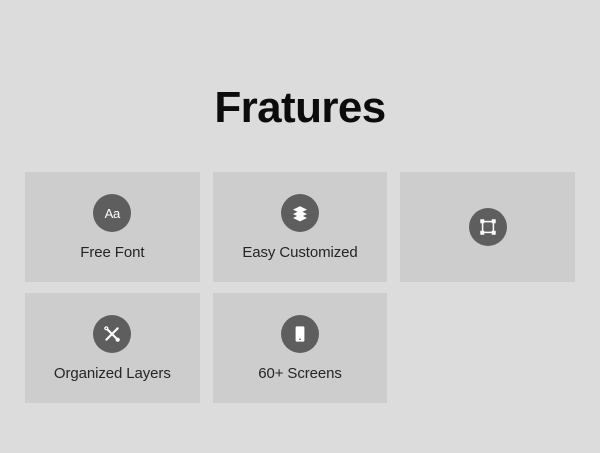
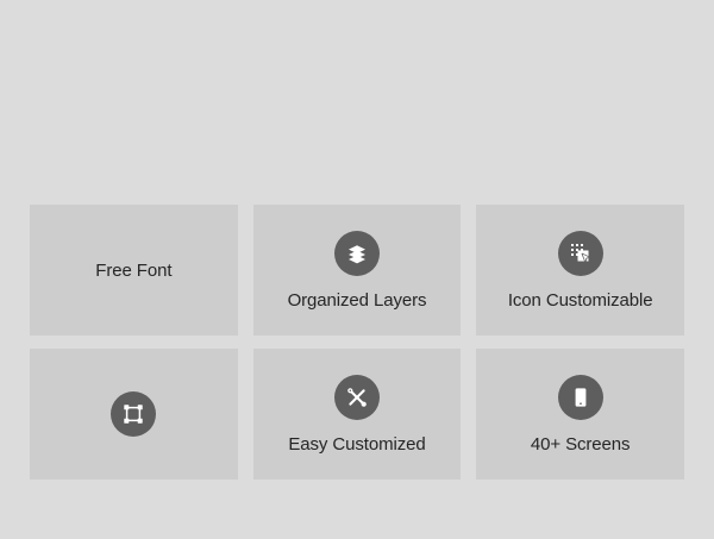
- Fratures
- Aa
  Free Font
- Easy Customized
+ Organized Layers
+ Icon Customizable
- Organized Layers
+ Easy Customized
- 60+ Screens
+ 40+ Screens
